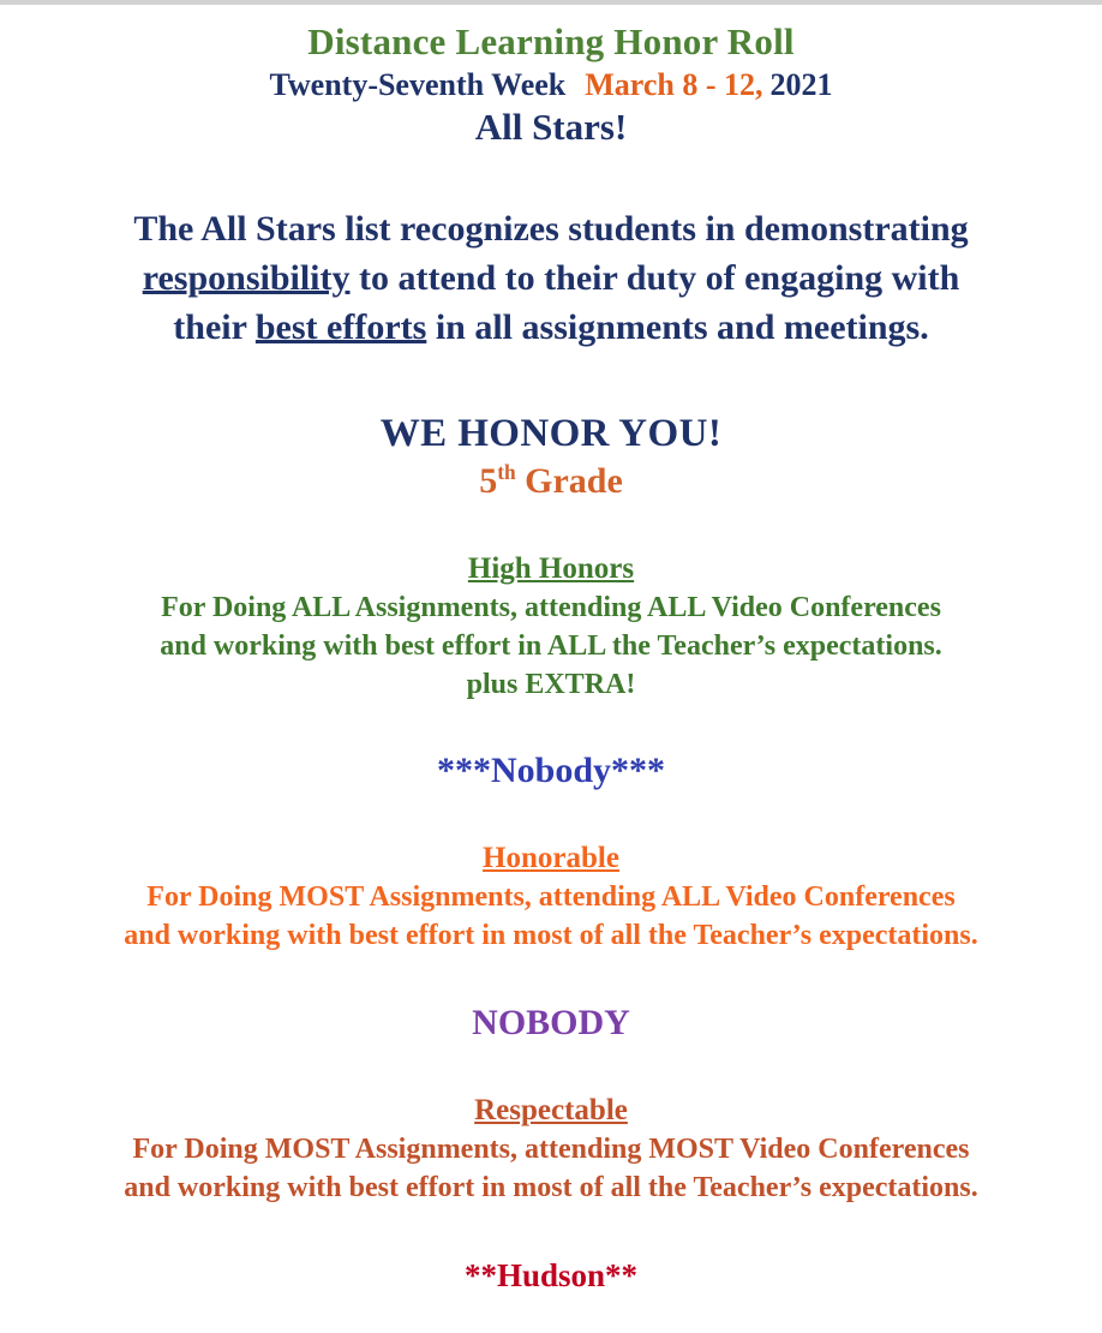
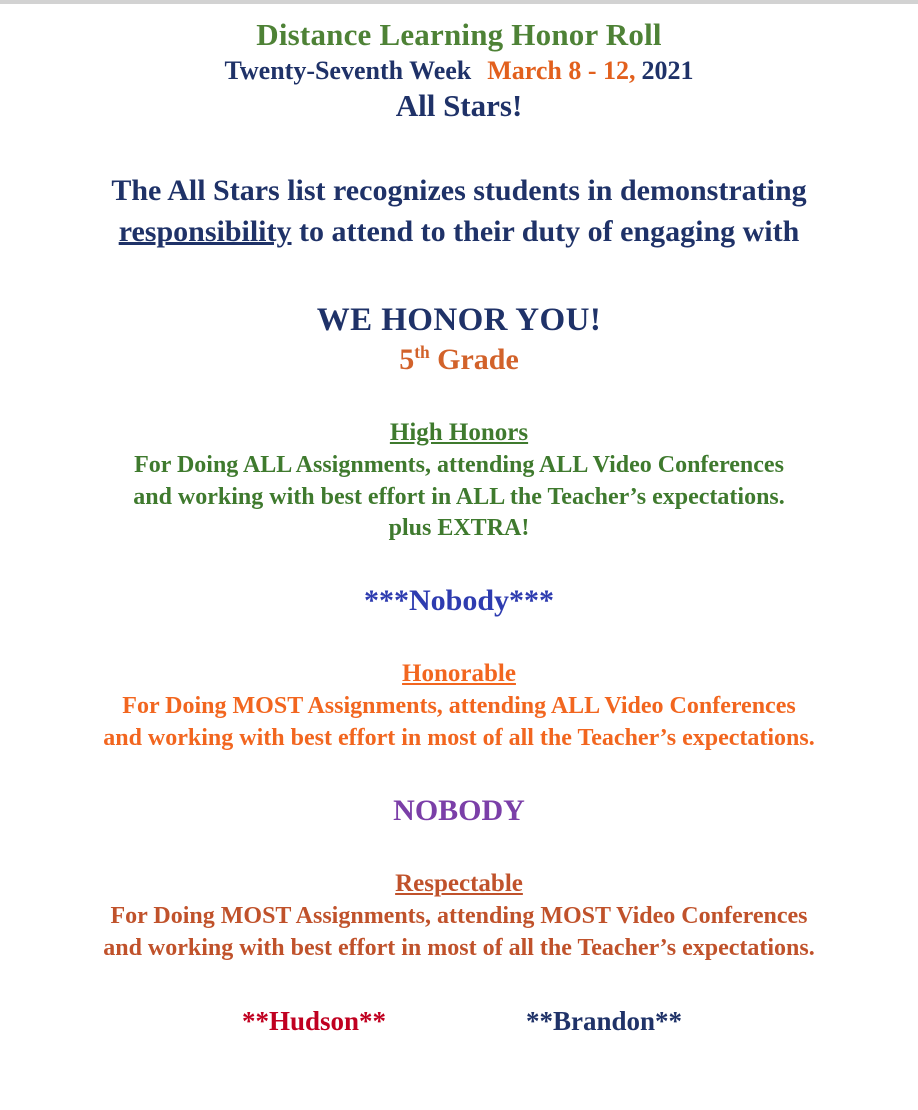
  Distance Learning Honor Roll
  Twenty-Seventh Week March 8 - 12, 2021
  All Stars!
  The All Stars list recognizes students in demonstrating
  responsibility to attend to their duty of engaging with
- their best efforts in all assignments and meetings.
  WE HONOR YOU!
  5th Grade
  High Honors
  For Doing ALL Assignments, attending ALL Video Conferences
  and working with best effort in ALL the Teacher’s expectations.
  plus EXTRA!
  ***Nobody***
  Honorable
  For Doing MOST Assignments, attending ALL Video Conferences
  and working with best effort in most of all the Teacher’s expectations.
  NOBODY
  Respectable
  For Doing MOST Assignments, attending MOST Video Conferences
  and working with best effort in most of all the Teacher’s expectations.
  **Hudson**
+ **Brandon**
